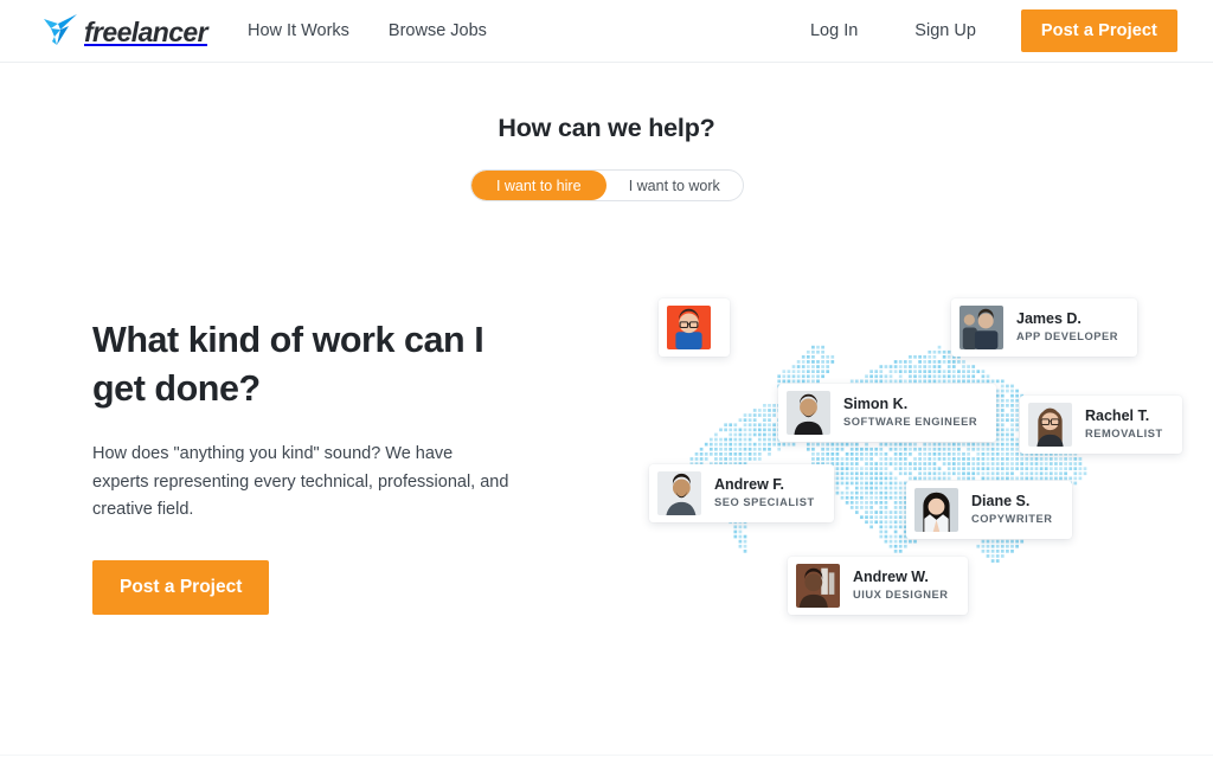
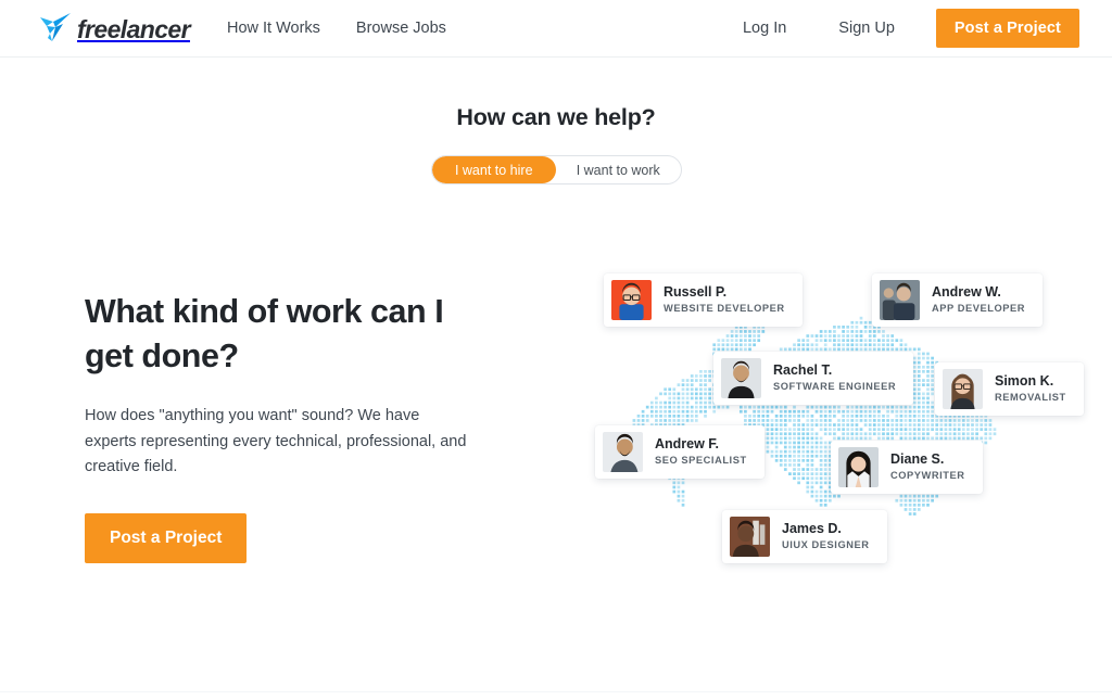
  freelancer
  How It Works
  Browse Jobs
  Log In
  Sign Up
  Post a Project
  How can we help?
  I want to hire
  I want to work
  What kind of work can I get done?
- How does "anything you kind" sound? We have experts representing every technical, professional, and creative field.
+ How does "anything you want" sound? We have experts representing every technical, professional, and creative field.
  Post a Project
+ Russell P.
+ WEBSITE DEVELOPER
- James D.
+ Andrew W.
  APP DEVELOPER
- Simon K.
+ Rachel T.
  SOFTWARE ENGINEER
- Rachel T.
+ Simon K.
  REMOVALIST
  Andrew F.
  SEO SPECIALIST
  Diane S.
  COPYWRITER
- Andrew W.
+ James D.
  UIUX DESIGNER
